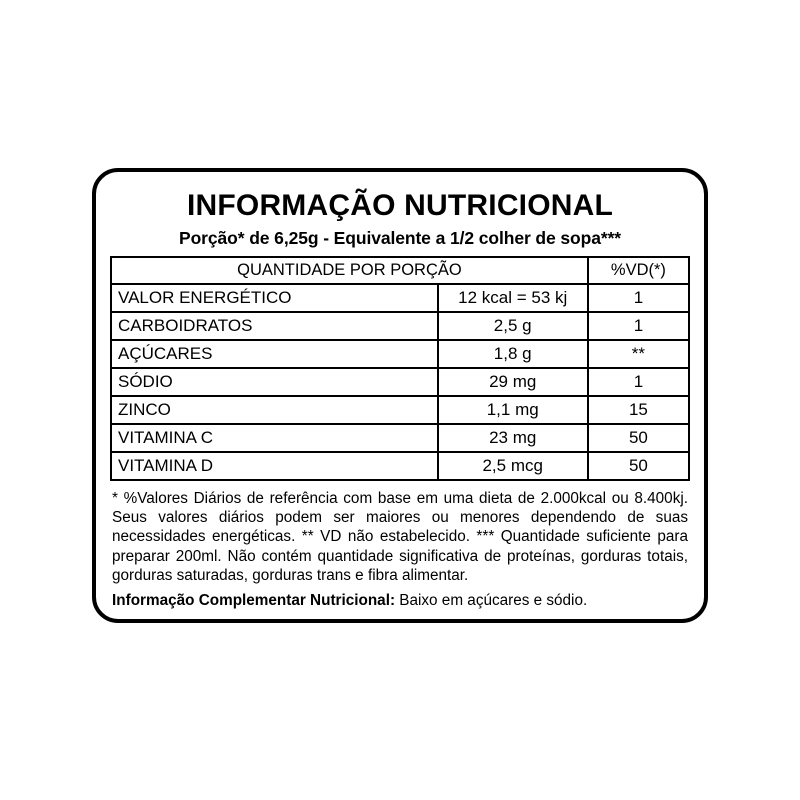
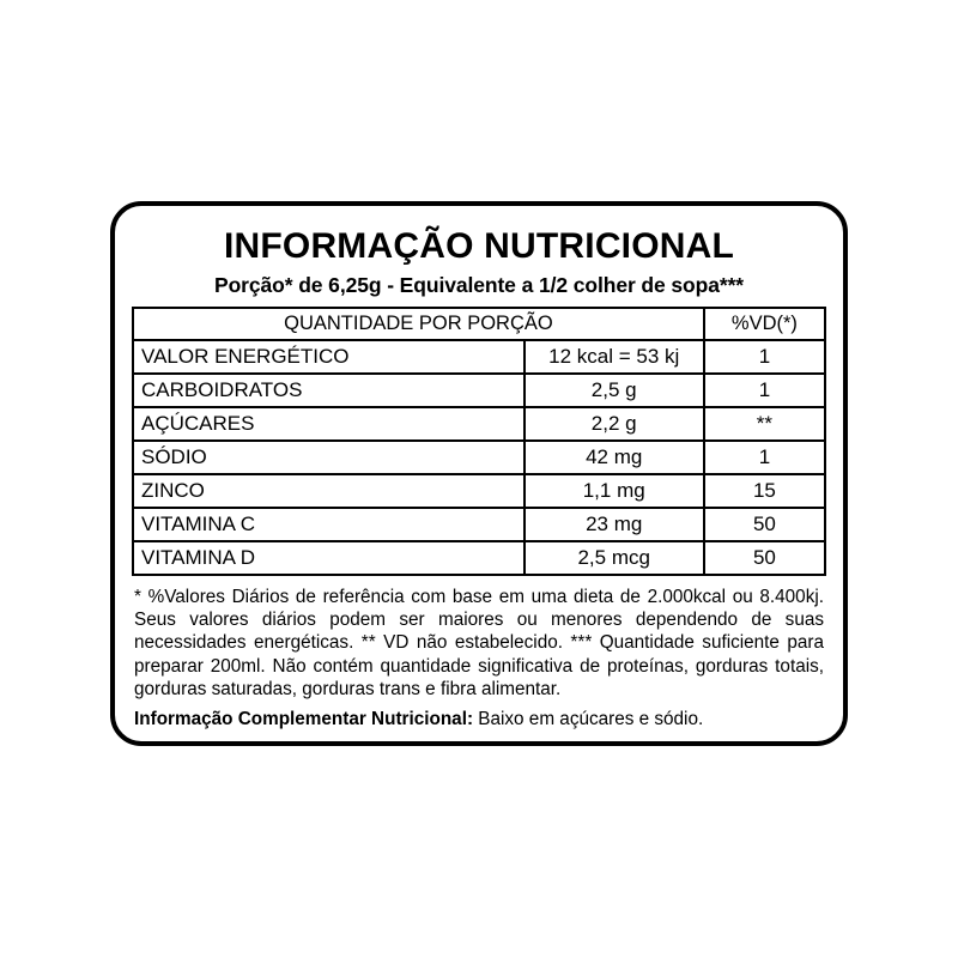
  INFORMAÇÃO NUTRICIONAL
  Porção* de 6,25g - Equivalente a 1/2 colher de sopa***
  QUANTIDADE POR PORÇÃO	%VD(*)
  VALOR ENERGÉTICO	12 kcal = 53 kj	1
  CARBOIDRATOS	2,5 g	1
- AÇÚCARES	1,8 g	**
+ AÇÚCARES	2,2 g	**
- SÓDIO	29 mg	1
+ SÓDIO	42 mg	1
  ZINCO	1,1 mg	15
  VITAMINA C	23 mg	50
  VITAMINA D	2,5 mcg	50
  * %Valores Diários de referência com base em uma dieta de 2.000kcal ou 8.400kj. Seus valores diários podem ser maiores ou menores dependendo de suas necessidades energéticas. ** VD não estabelecido. *** Quantidade suficiente para preparar 200ml. Não contém quantidade significativa de proteínas, gorduras totais, gorduras saturadas, gorduras trans e fibra alimentar.
  Informação Complementar Nutricional: Baixo em açúcares e sódio.
